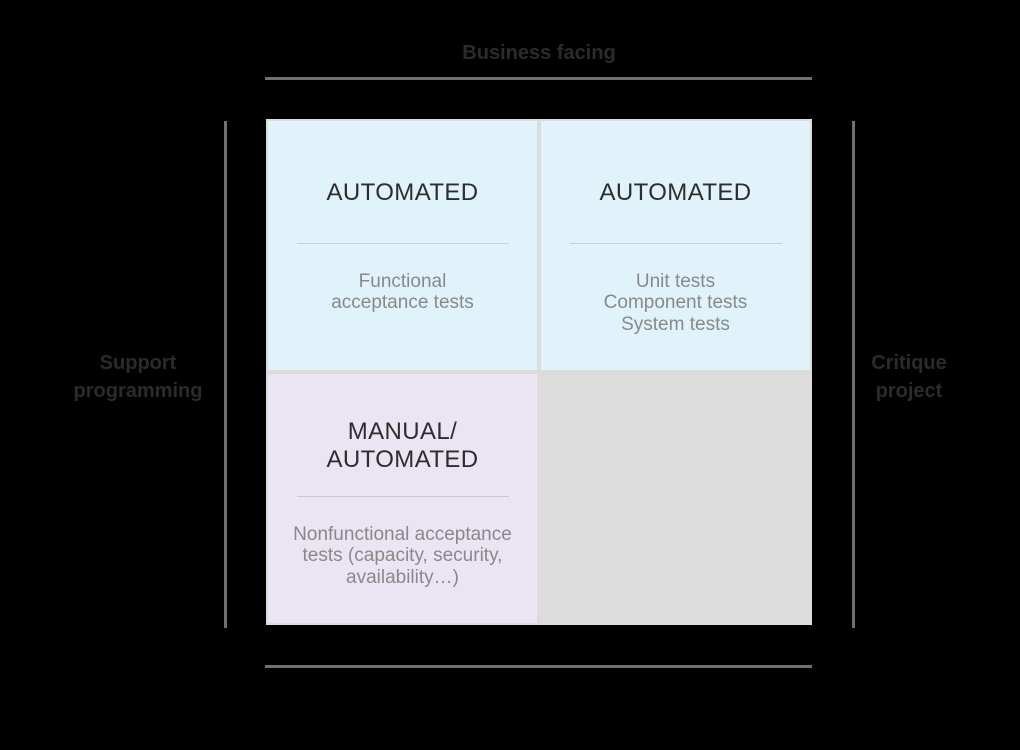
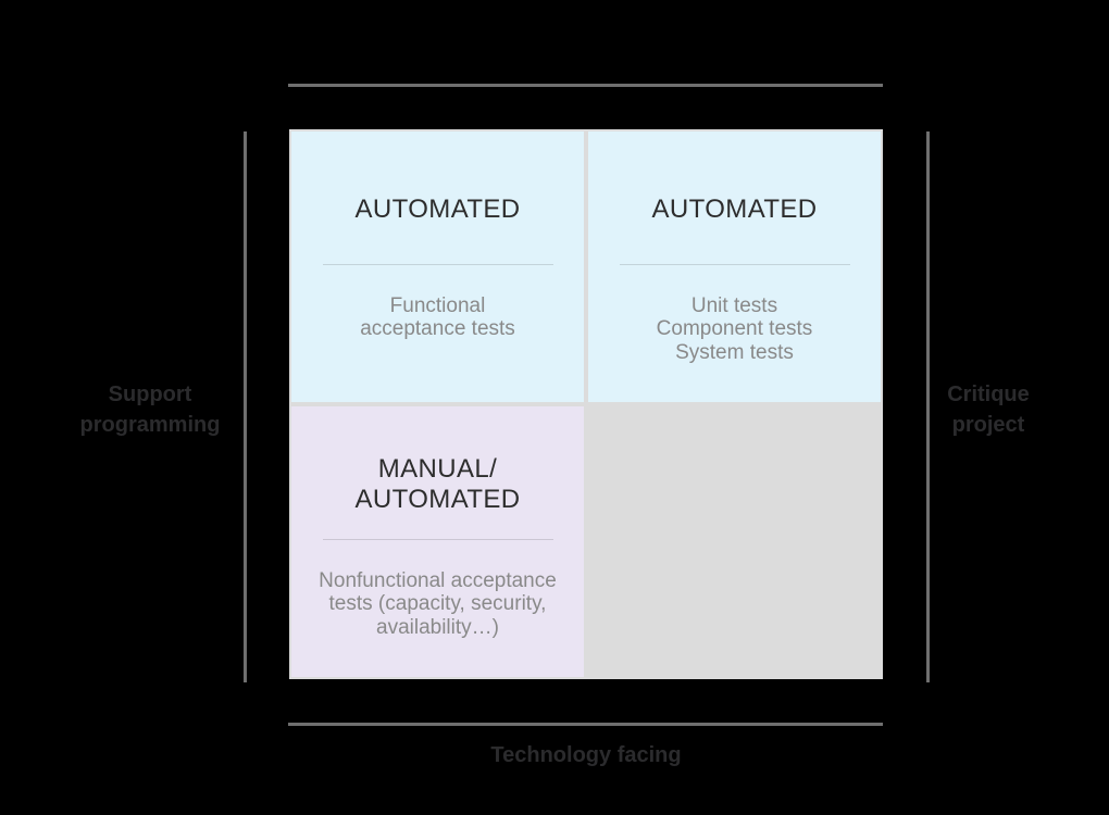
- Business facing
  Support
  programming
  Critique
  project
  AUTOMATED
  Functional
  acceptance tests
  AUTOMATED
  Unit tests
  Component tests
  System tests
  MANUAL/
  AUTOMATED
  Nonfunctional acceptance
  tests (capacity, security,
  availability…)
+ Technology facing
